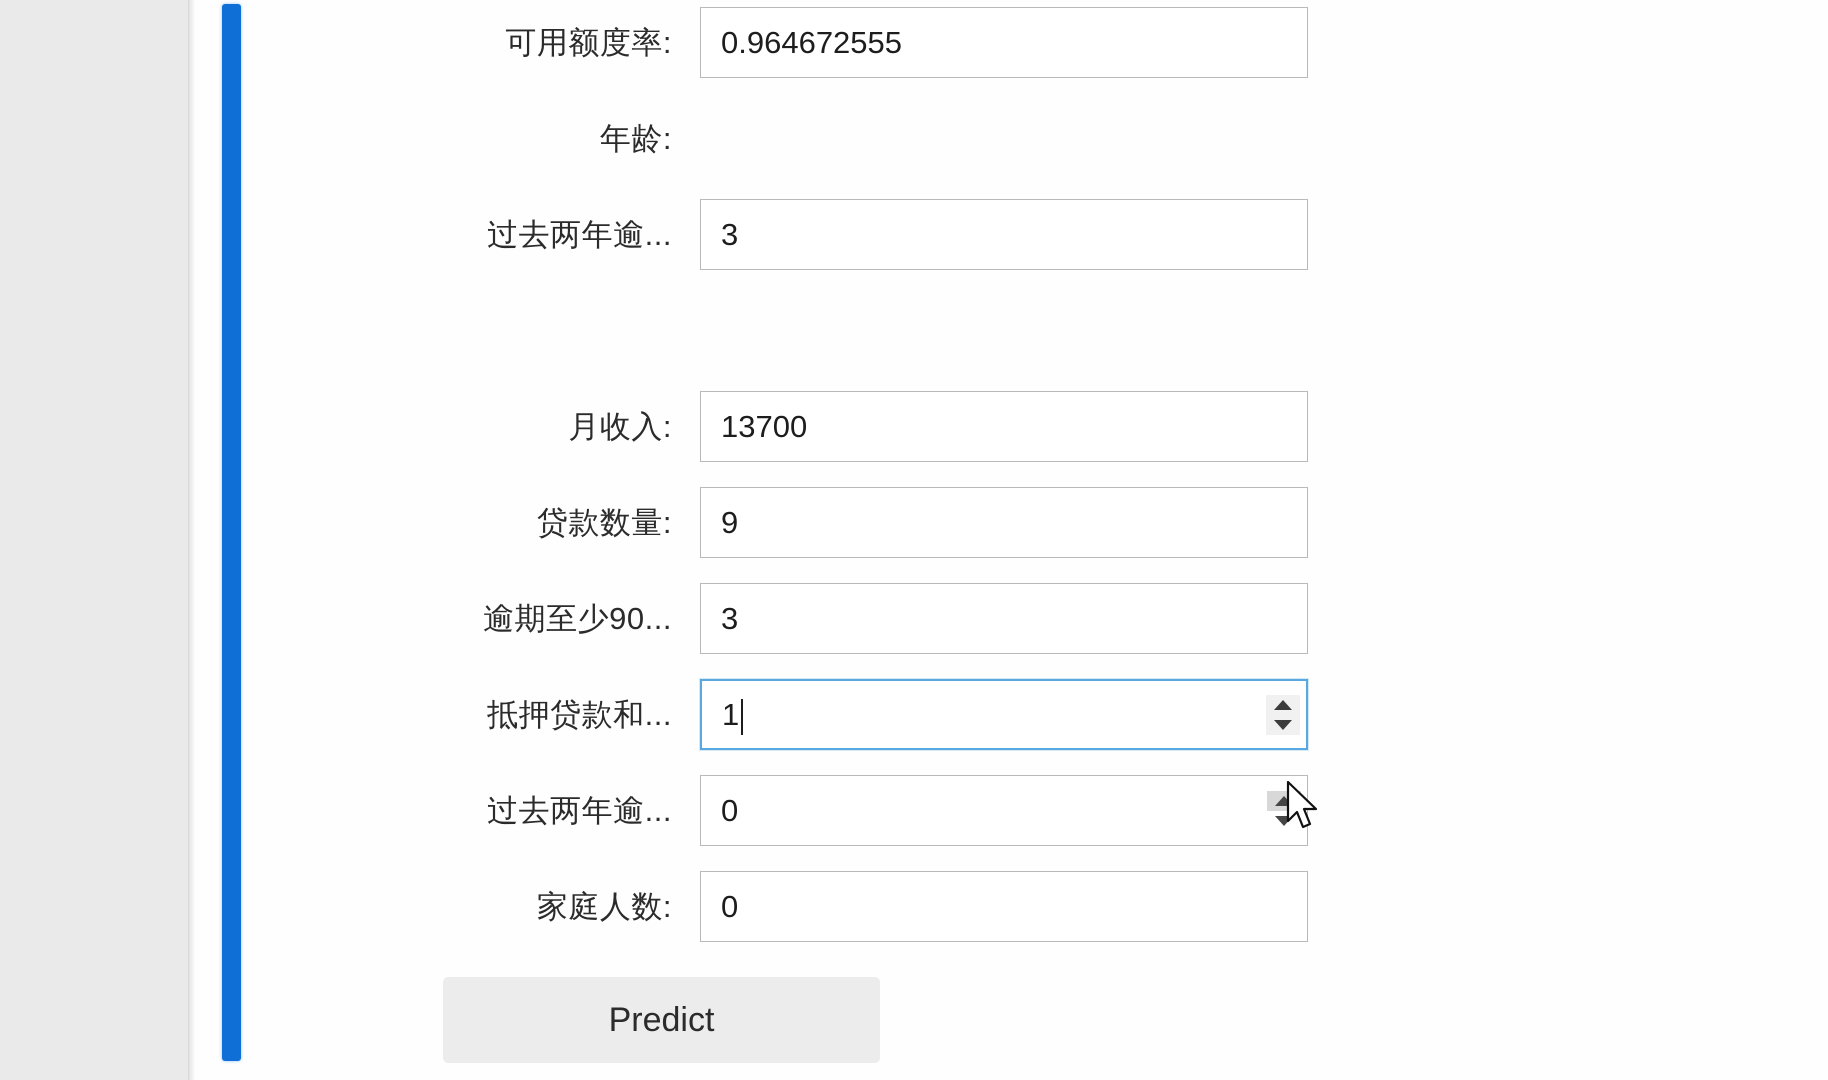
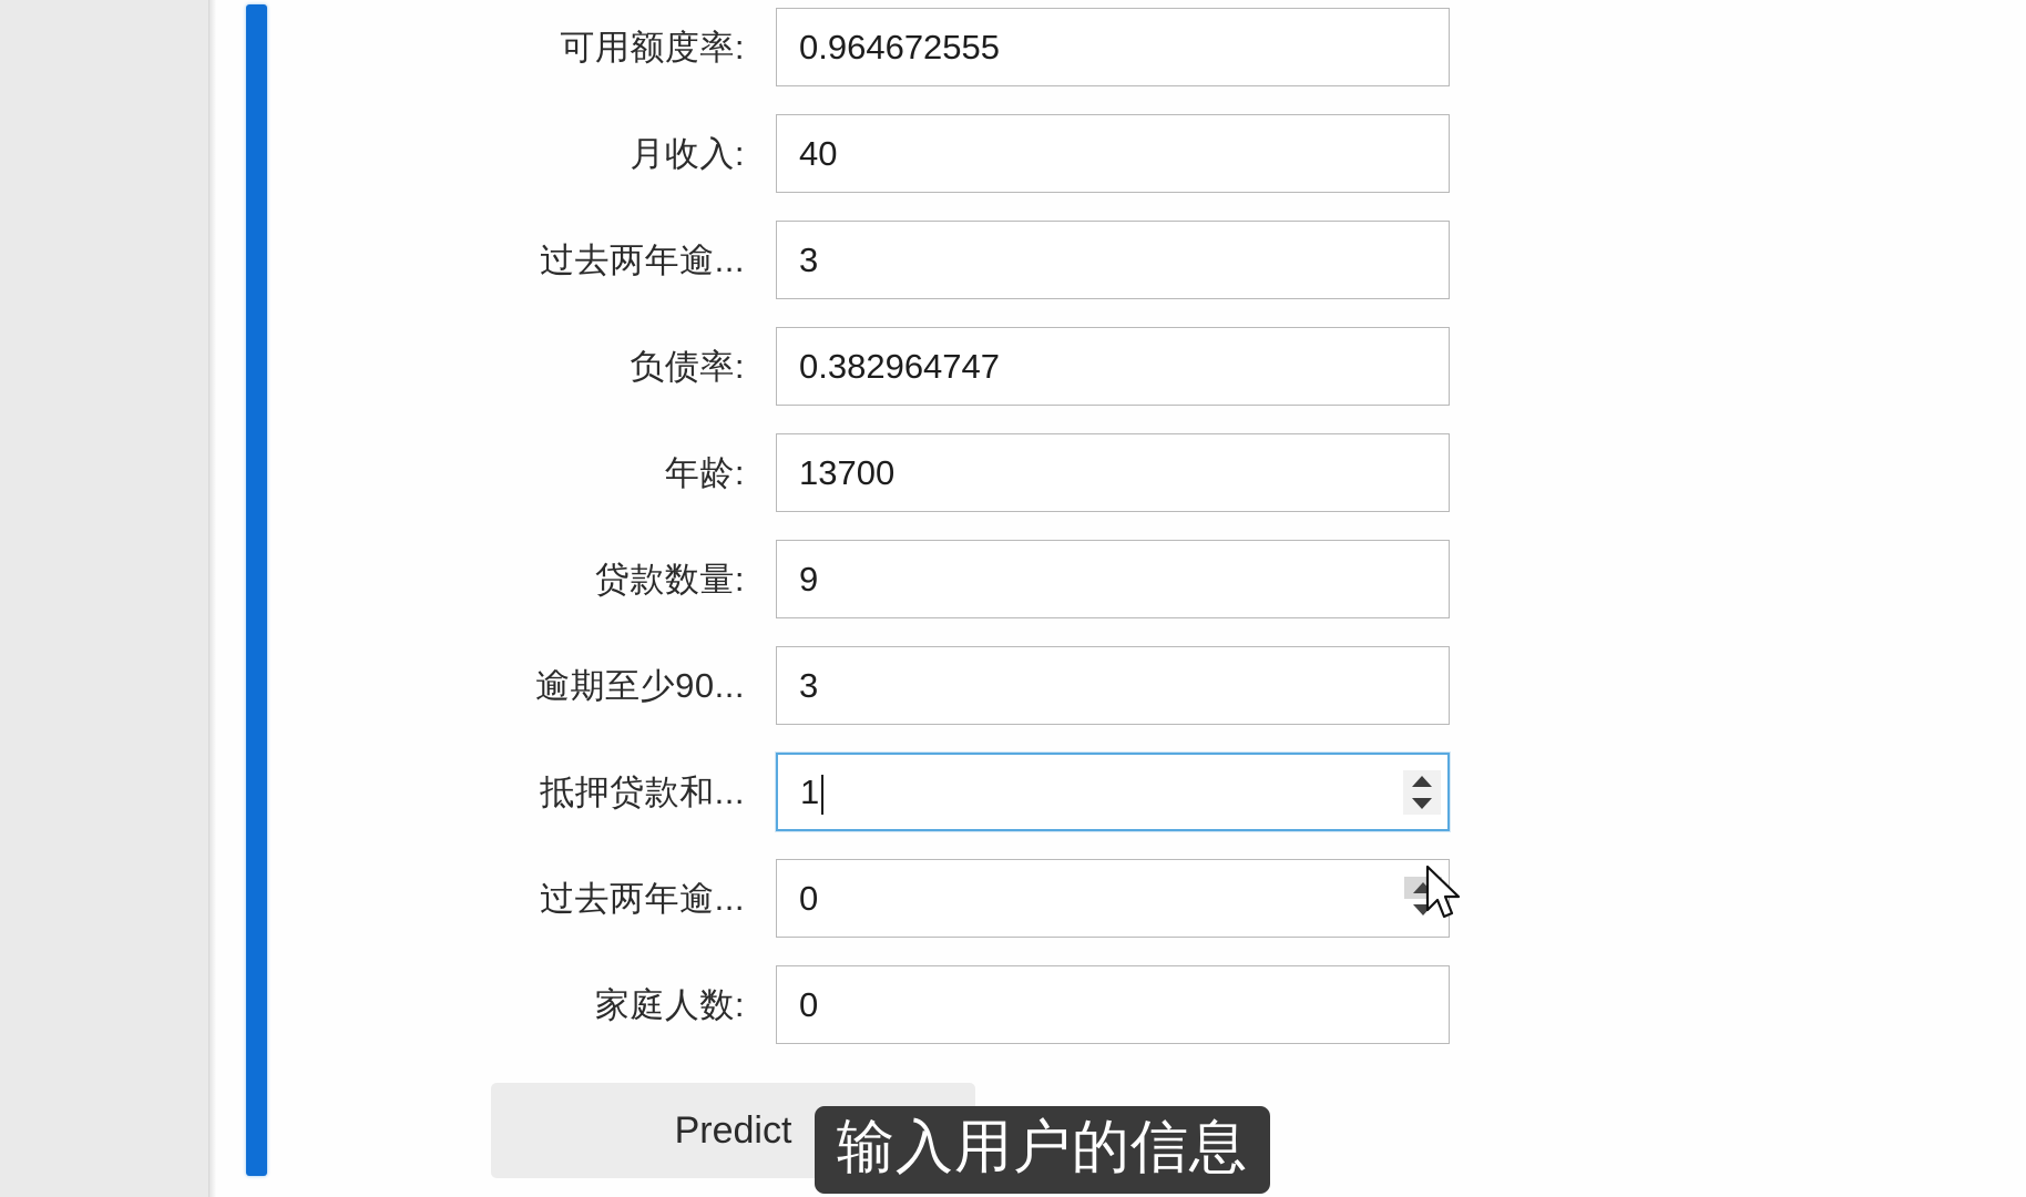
  可用额度率:
  0.964672555
- 年龄:
+ 月收入:
+ 40
  过去两年逾...
  3
+ 负债率:
+ 0.382964747
- 月收入:
+ 年龄:
  13700
  贷款数量:
  9
  逾期至少90...
  3
  抵押贷款和...
  1
  过去两年逾...
  0
  家庭人数:
  0
  Predict
+ 输入用户的信息
